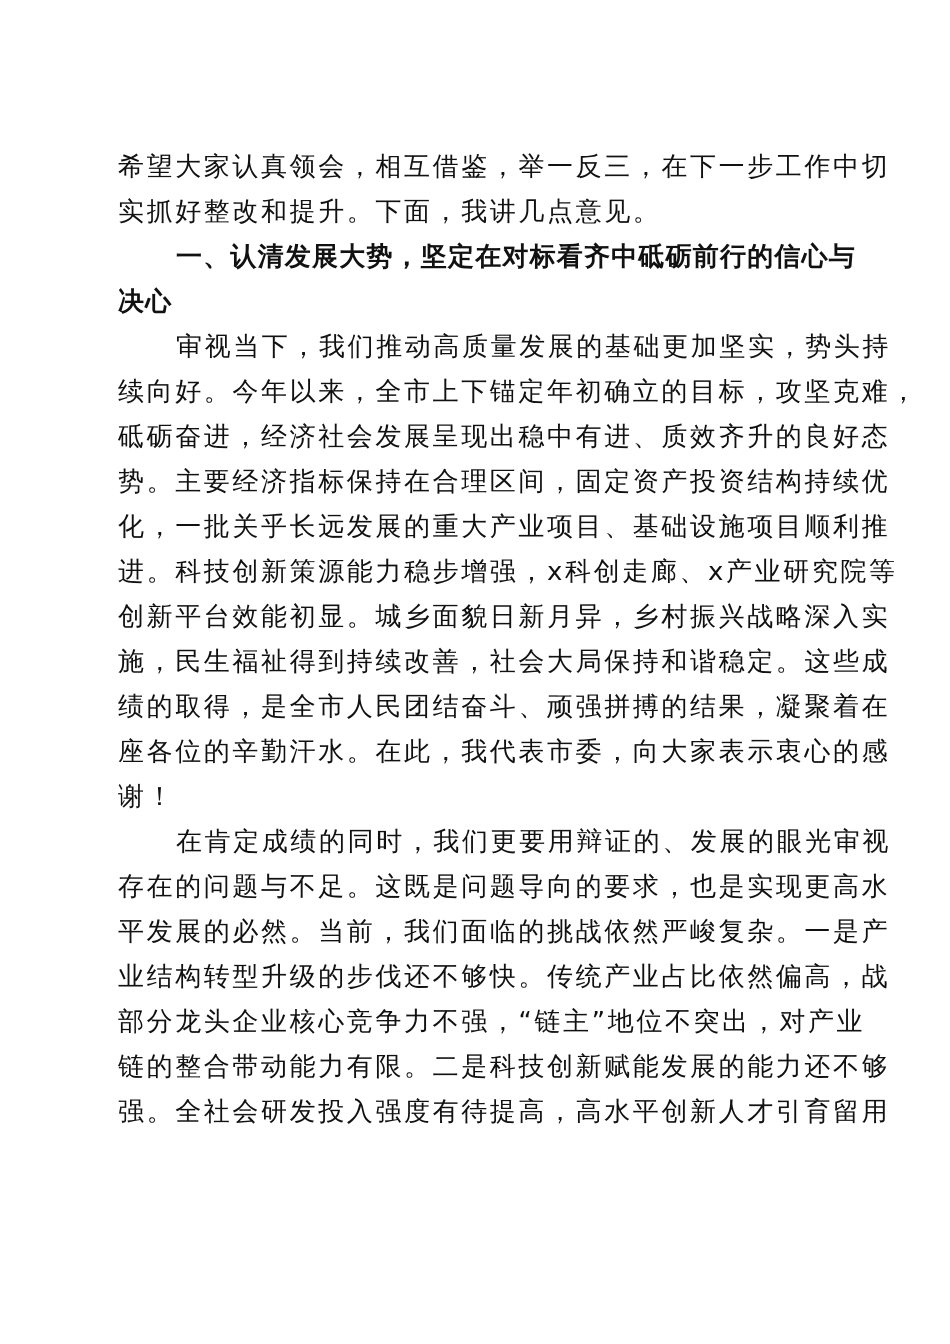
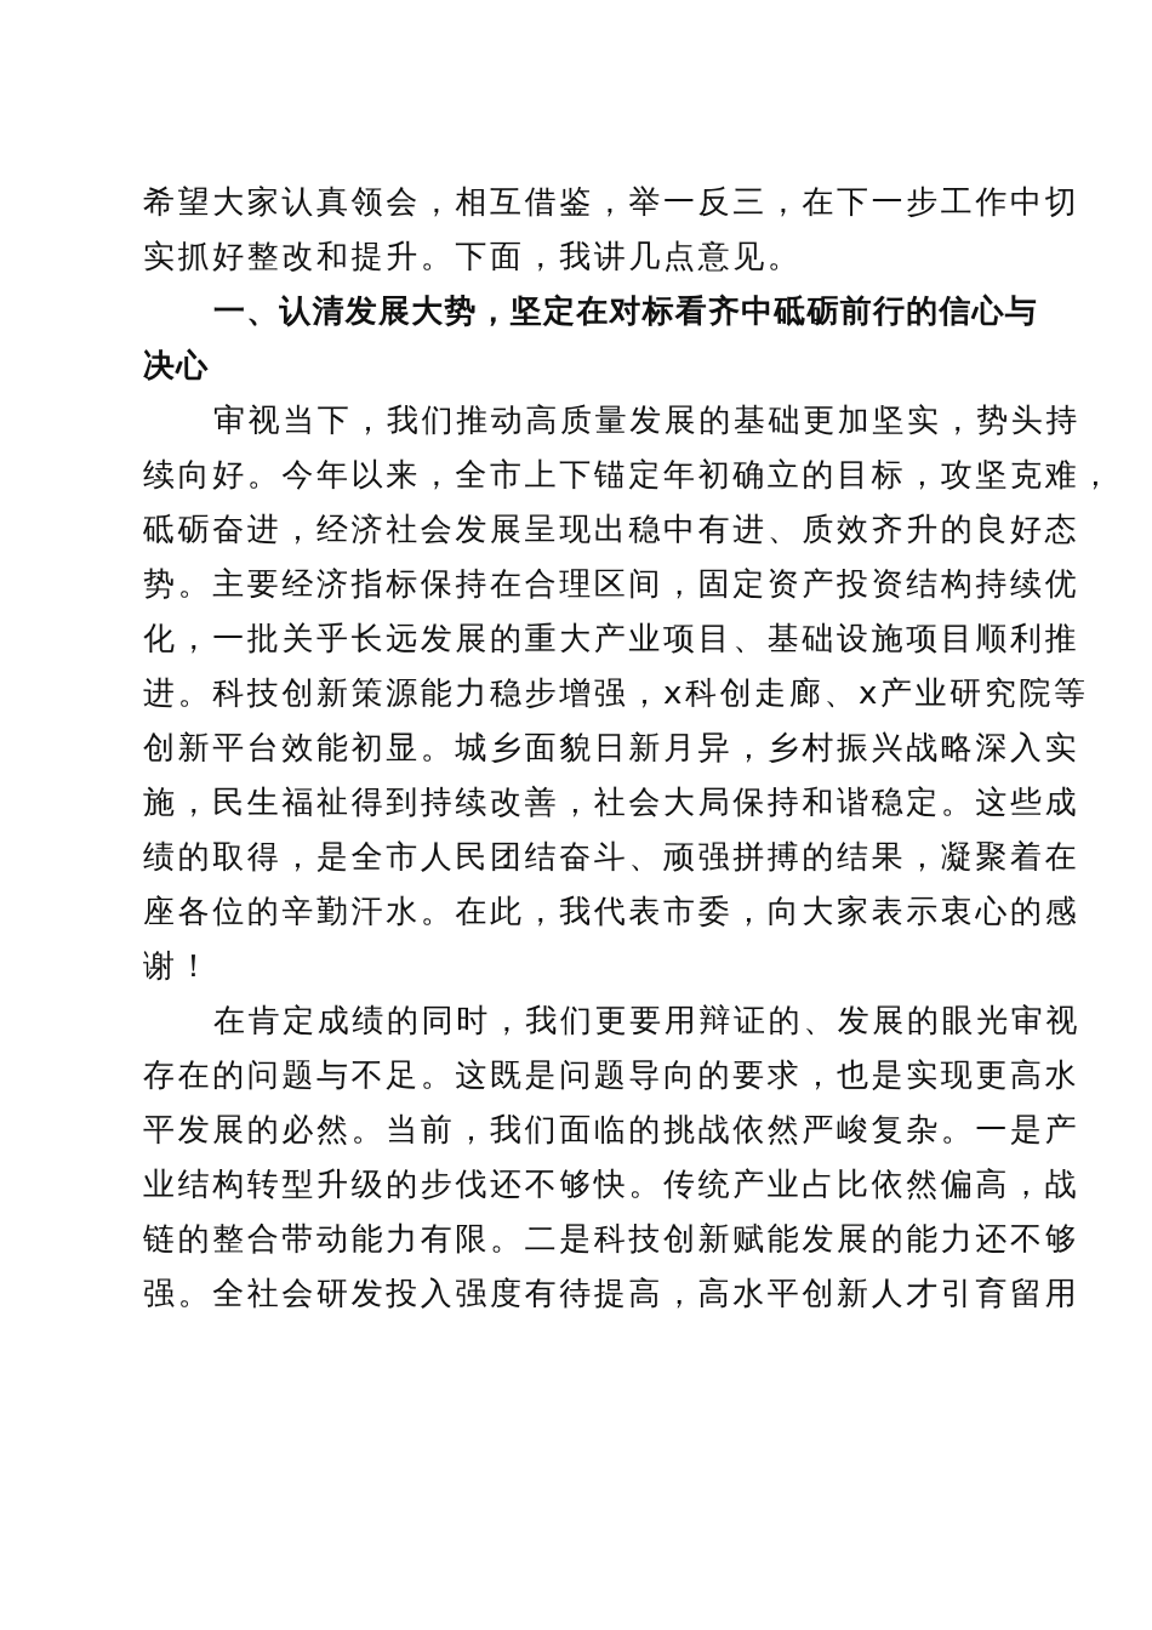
  希望大家认真领会，相互借鉴，举一反三，在下一步工作中切
  实抓好整改和提升。下面，我讲几点意见。
  一、认清发展大势，坚定在对标看齐中砥砺前行的信心与
  决心
  审视当下，我们推动高质量发展的基础更加坚实，势头持
  续向好。今年以来，全市上下锚定年初确立的目标，攻坚克难，
  砥砺奋进，经济社会发展呈现出稳中有进、质效齐升的良好态
  势。主要经济指标保持在合理区间，固定资产投资结构持续优
  化，一批关乎长远发展的重大产业项目、基础设施项目顺利推
  进。科技创新策源能力稳步增强，x科创走廊、x产业研究院等
  创新平台效能初显。城乡面貌日新月异，乡村振兴战略深入实
  施，民生福祉得到持续改善，社会大局保持和谐稳定。这些成
  绩的取得，是全市人民团结奋斗、顽强拼搏的结果，凝聚着在
  座各位的辛勤汗水。在此，我代表市委，向大家表示衷心的感
  谢！
  在肯定成绩的同时，我们更要用辩证的、发展的眼光审视
  存在的问题与不足。这既是问题导向的要求，也是实现更高水
  平发展的必然。当前，我们面临的挑战依然严峻复杂。一是产
  业结构转型升级的步伐还不够快。传统产业占比依然偏高，战
- 部分龙头企业核心竞争力不强，“链主”地位不突出，对产业
  链的整合带动能力有限。二是科技创新赋能发展的能力还不够
  强。全社会研发投入强度有待提高，高水平创新人才引育留用
